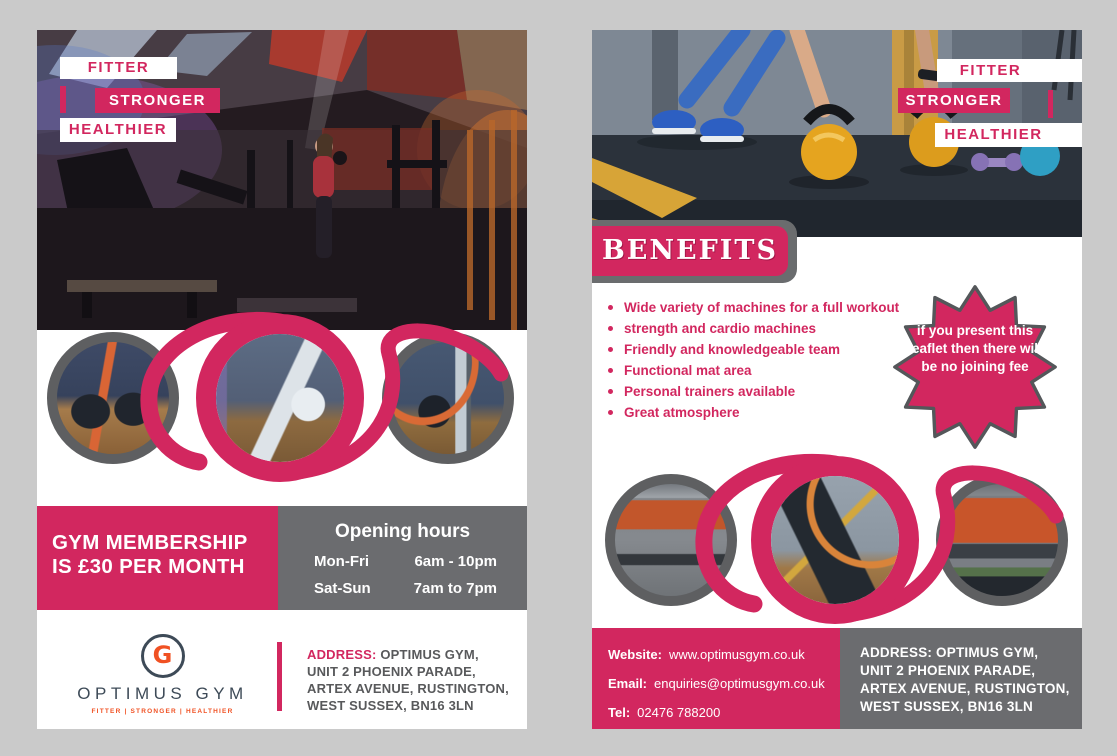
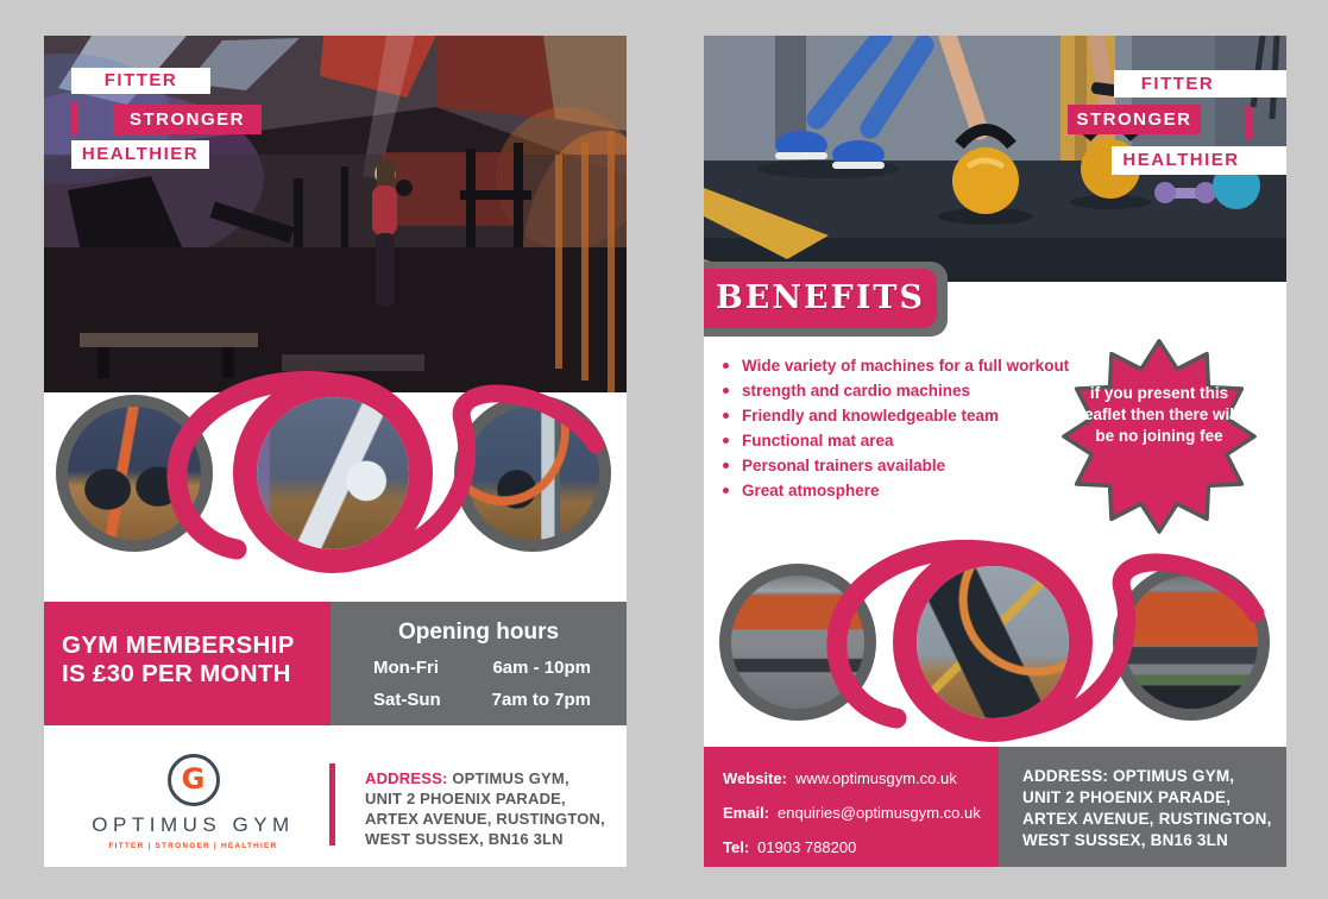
  FITTER
  STRONGER
  HEALTHIER
  GYM MEMBERSHIP IS £30 PER MONTH
  Opening hours
  Mon-Fri
  6am - 10pm
  Sat-Sun
  7am to 7pm
  G
  OPTIMUS GYM
  ADDRESS: OPTIMUS GYM,
  UNIT 2 PHOENIX PARADE,
  ARTEX AVENUE, RUSTINGTON,
  WEST SUSSEX, BN16 3LN
  FITTER
  STRONGER
  HEALTHIER
  BENEFITS
  Wide variety of machines for a full workout
  strength and cardio machines
  Friendly and knowledgeable team
  Functional mat area
  Personal trainers available
  Great atmosphere
  if you present this leaflet then there will be no joining fee
  Website: www.optimusgym.co.uk
  Email: enquiries@optimusgym.co.uk
- Tel: 02476 788200
+ Tel: 01903 788200
  ADDRESS: OPTIMUS GYM,
  UNIT 2 PHOENIX PARADE,
  ARTEX AVENUE, RUSTINGTON,
  WEST SUSSEX, BN16 3LN
